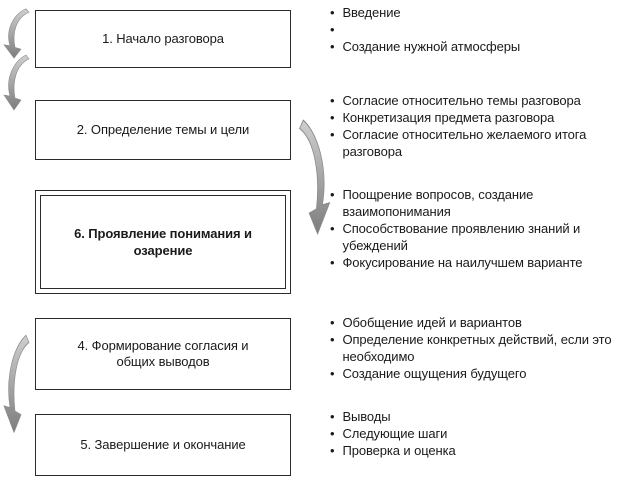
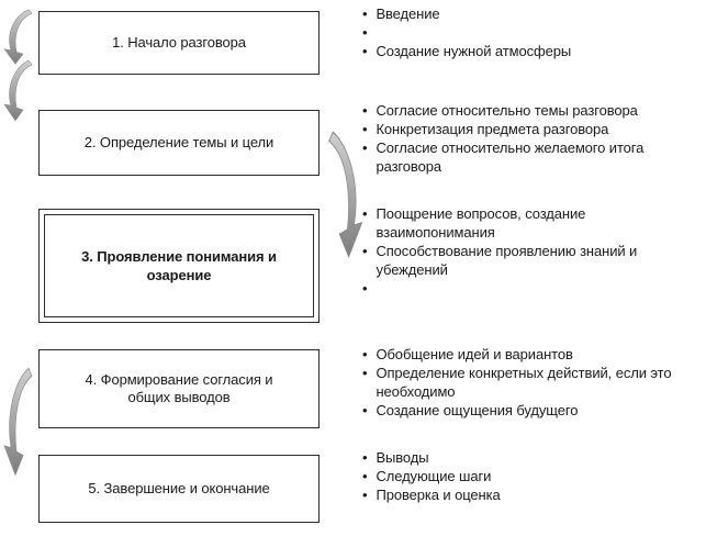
  1. Начало разговора
  2. Определение темы и цели
- 6. Проявление понимания и озарение
+ 3. Проявление понимания и озарение
  4. Формирование согласия и общих выводов
  5. Завершение и окончание
  •
  Введение
  •
  •
  Создание нужной атмосферы
  •
  Согласие относительно темы разговора
  •
  Конкретизация предмета разговора
  •
  Согласие относительно желаемого итога разговора
  •
  Поощрение вопросов, создание взаимопонимания
  •
  Способствование проявлению знаний и убеждений
  •
- Фокусирование на наилучшем варианте
  •
  Обобщение идей и вариантов
  •
  Определение конкретных действий, если это необходимо
  •
  Создание ощущения будущего
  •
  Выводы
  •
  Следующие шаги
  •
  Проверка и оценка
